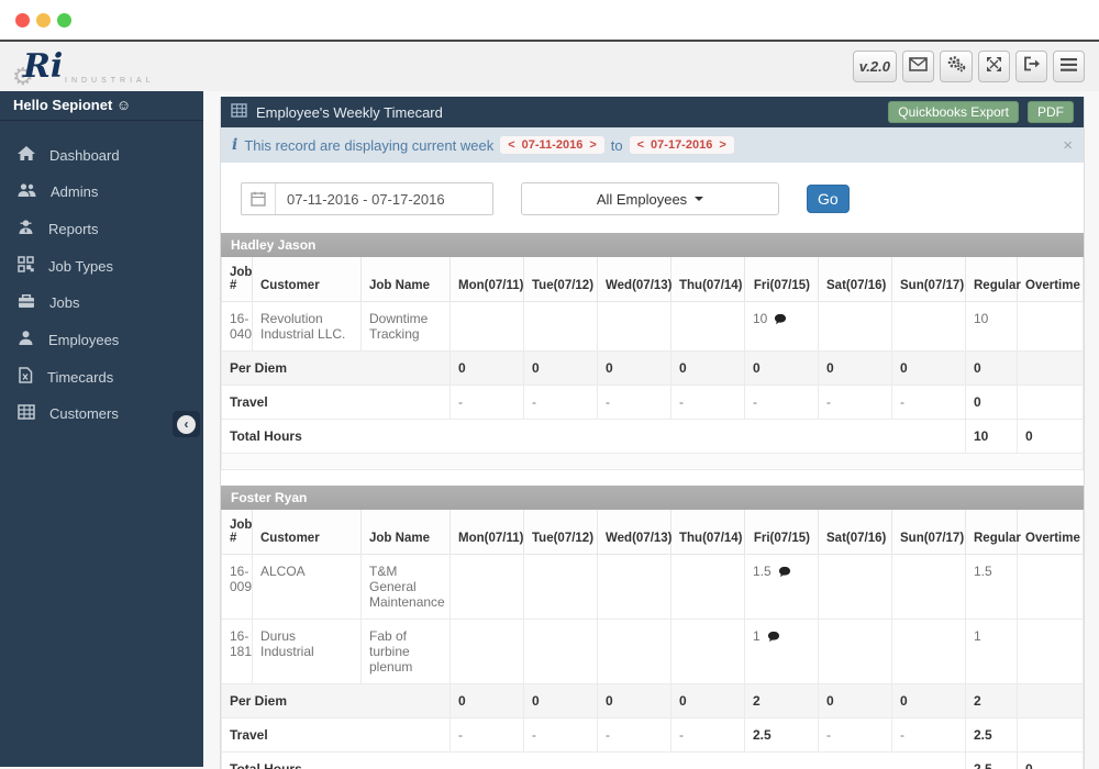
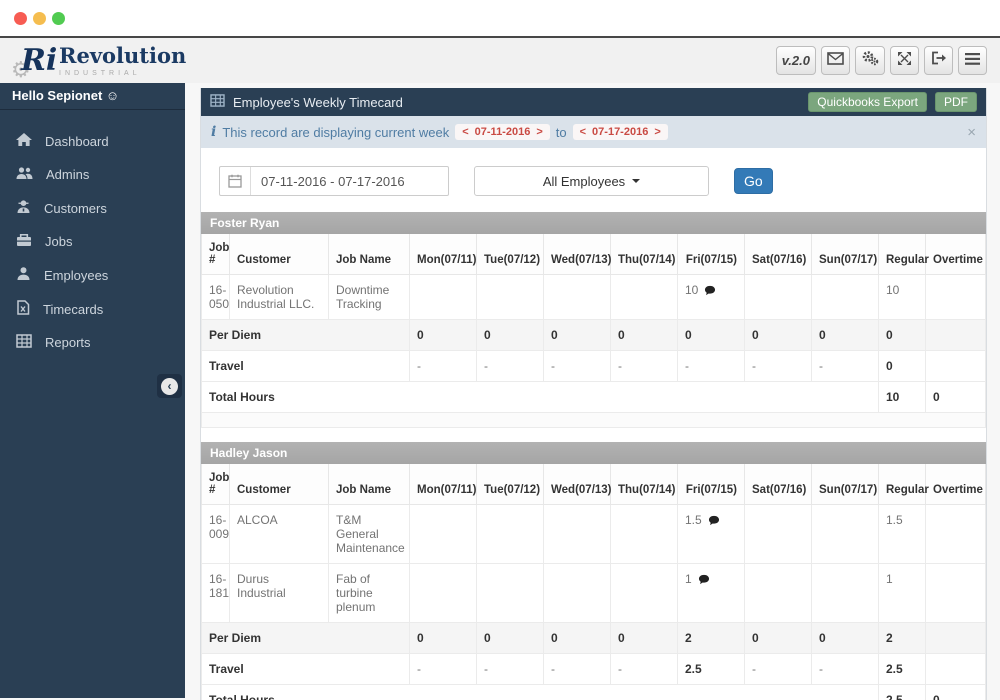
  ⚙
  Ri
+ Revolution
  v.2.0
  Hello Sepionet ☺
  Dashboard
  Admins
- Reports
+ Customers
- Job Types
  Jobs
  Employees
  Timecards
- Customers
+ Reports
  ‹
  Employee's Weekly Timecard
  Quickbooks Export
  PDF
  i
  This record are displaying current week
  <
  07-11-2016
  >
  to
  <
  07-17-2016
  >
  ×
  07-11-2016 - 07-17-2016
  All Employees
  Go
- Hadley Jason
+ Foster Ryan
  Job #	Customer	Job Name	Mon(07/11)	Tue(07/12)	Wed(07/13)	Thu(07/14)	Fri(07/15)	Sat(07/16)	Sun(07/17)	Regular	Overtime
- 16-040	Revolution Industrial LLC.	Downtime Tracking					10			10
+ 16-050	Revolution Industrial LLC.	Downtime Tracking					10			10
  Per Diem	0	0	0	0	0	0	0	0
  Travel	-	-	-	-	-	-	-	0
  Total Hours	10	0
- Foster Ryan
+ Hadley Jason
  Job #	Customer	Job Name	Mon(07/11)	Tue(07/12)	Wed(07/13)	Thu(07/14)	Fri(07/15)	Sat(07/16)	Sun(07/17)	Regular	Overtime
  16-009	ALCOA	T&M General Maintenance					1.5			1.5
  16-181	Durus Industrial	Fab of turbine plenum					1			1
  Per Diem	0	0	0	0	2	0	0	2
  Travel	-	-	-	-	2.5	-	-	2.5
